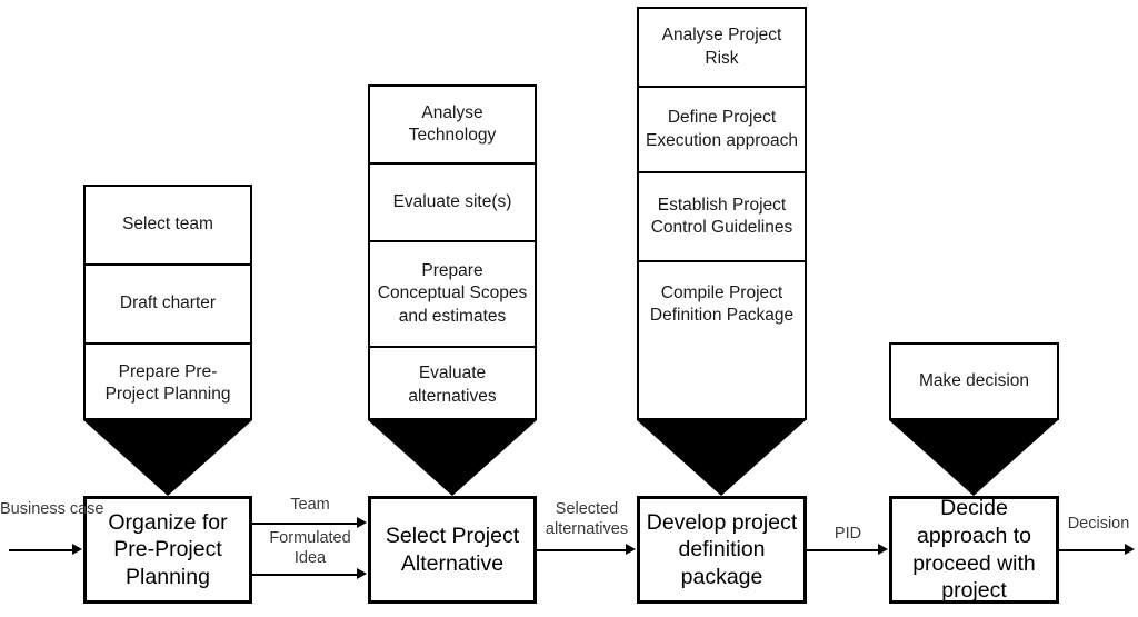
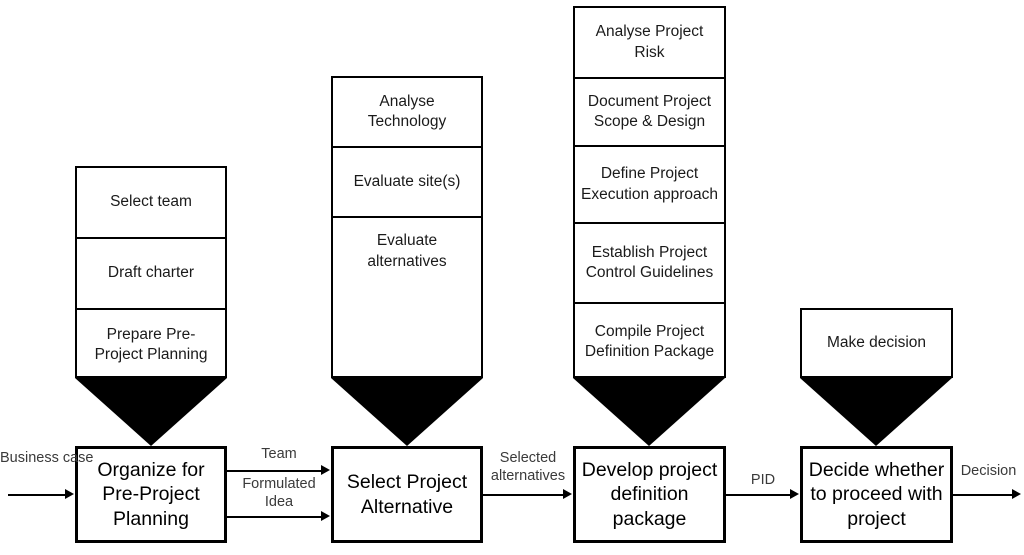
  Select team
  Draft charter
  Prepare Pre-Project Planning
  Organize for Pre-Project Planning
  Analyse Technology
  Evaluate site(s)
- Prepare Conceptual Scopes and estimates
  Evaluate alternatives
  Select Project Alternative
  Analyse Project Risk
+ Document Project Scope & Design
  Define Project Execution approach
  Establish Project Control Guidelines
  Compile Project Definition Package
  Develop project definition package
  Make decision
- Decide approach to proceed with project
+ Decide whether to proceed with project
  Business case
  Team
  Formulated Idea
  Selected alternatives
  PID
  Decision
